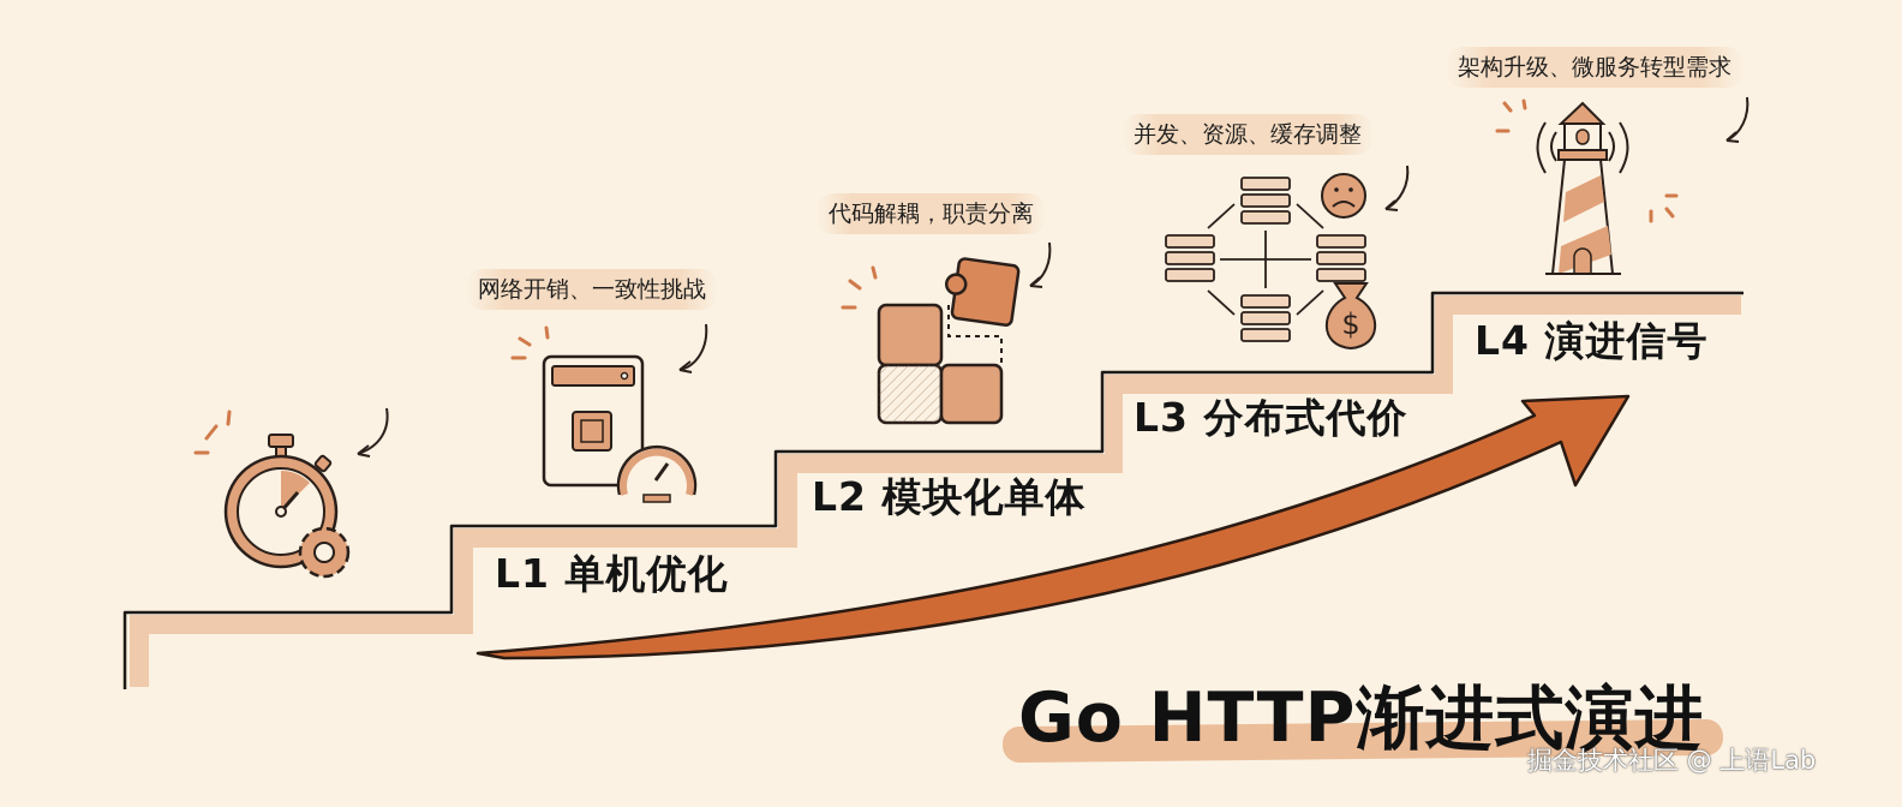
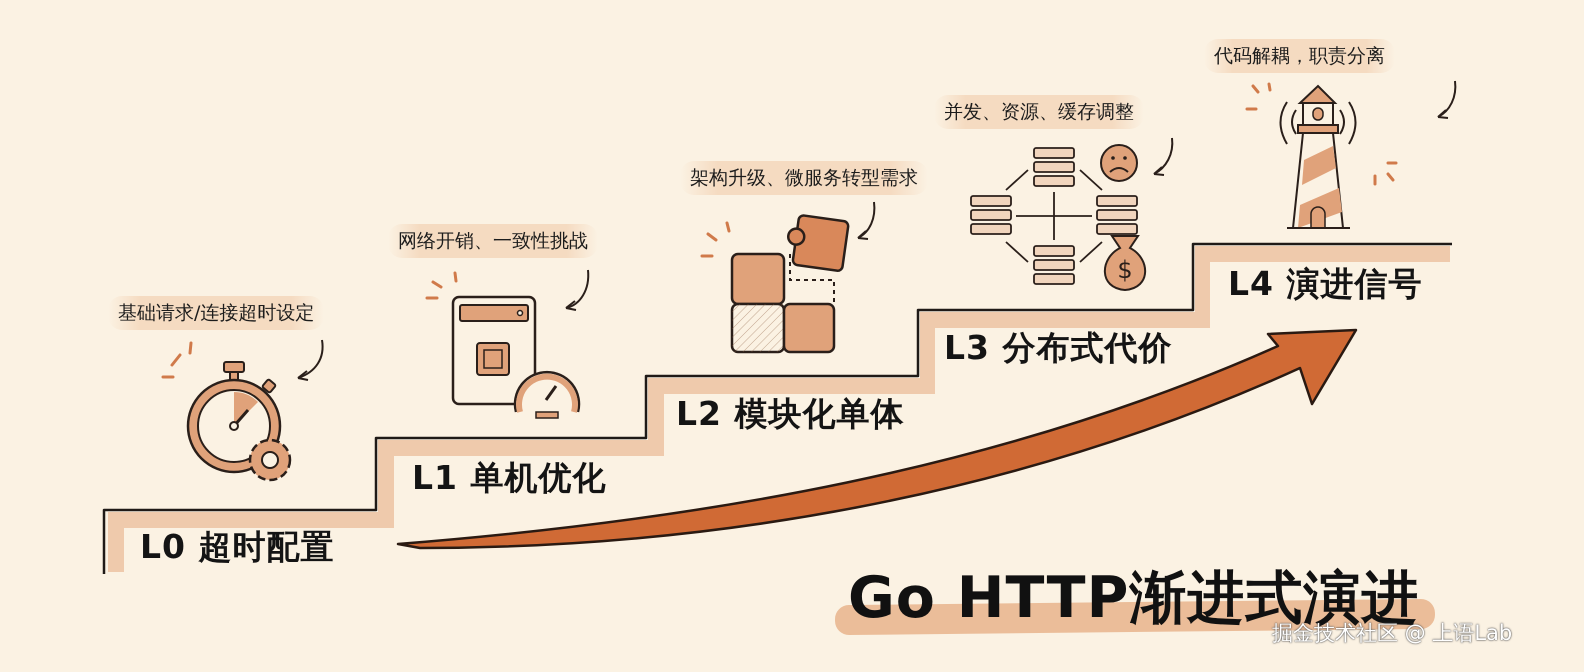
  $
+ 基础请求/连接超时设定
  网络开销、一致性挑战
- 代码解耦，职责分离
+ 架构升级、微服务转型需求
  并发、资源、缓存调整
- 架构升级、微服务转型需求
+ 代码解耦，职责分离
+ L0 超时配置
  L1 单机优化
  L2 模块化单体
  L3 分布式代价
  L4 演进信号
  Go HTTP渐进式演进
  掘金技术社区 @ 上语Lab
